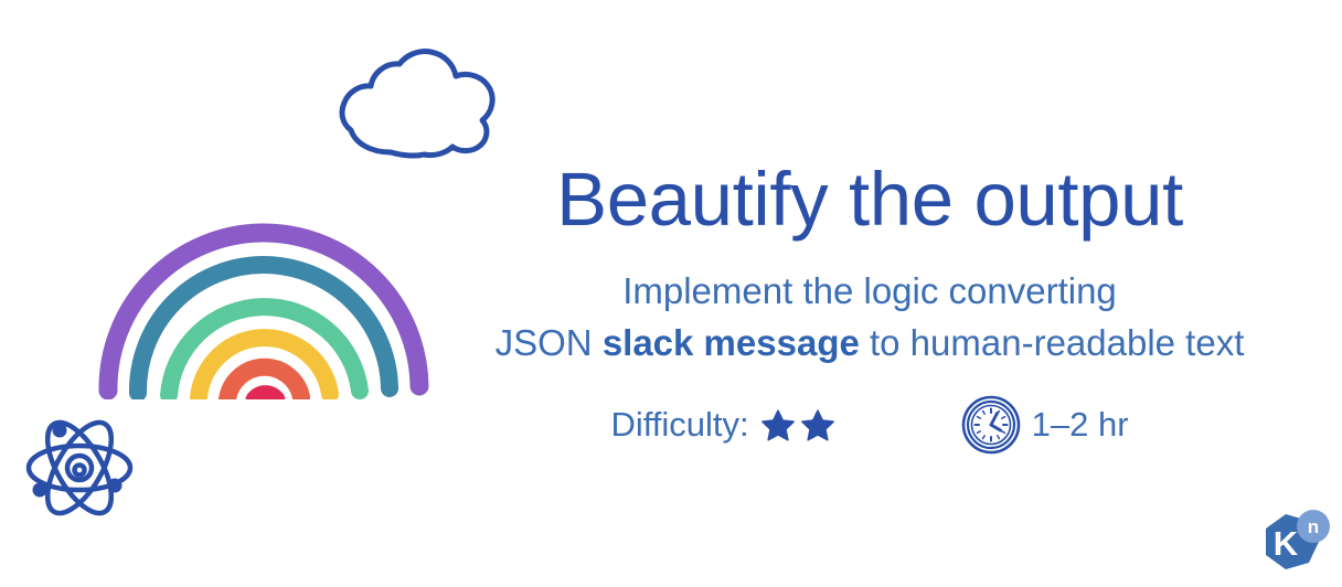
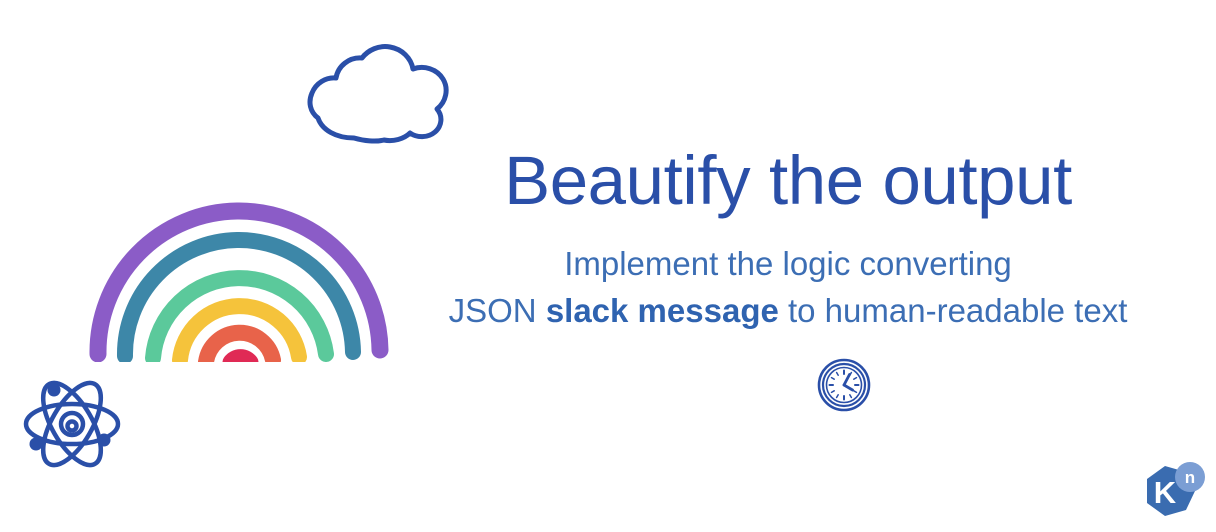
  Beautify the output
  Implement the logic converting
  JSON slack message to human-readable text
- Difficulty:
- 1–2 hr
  K
  n
